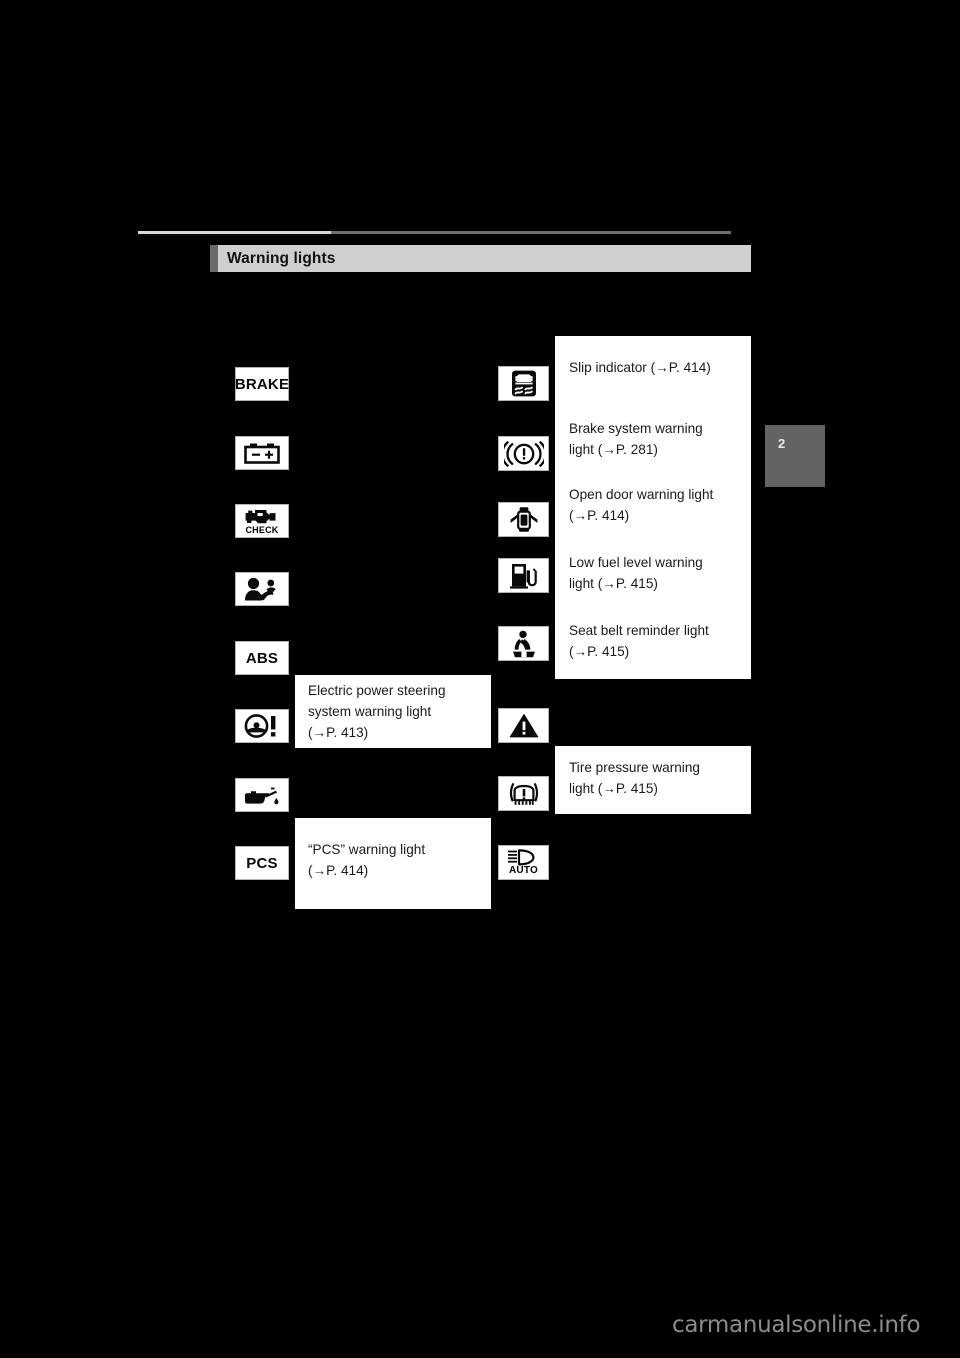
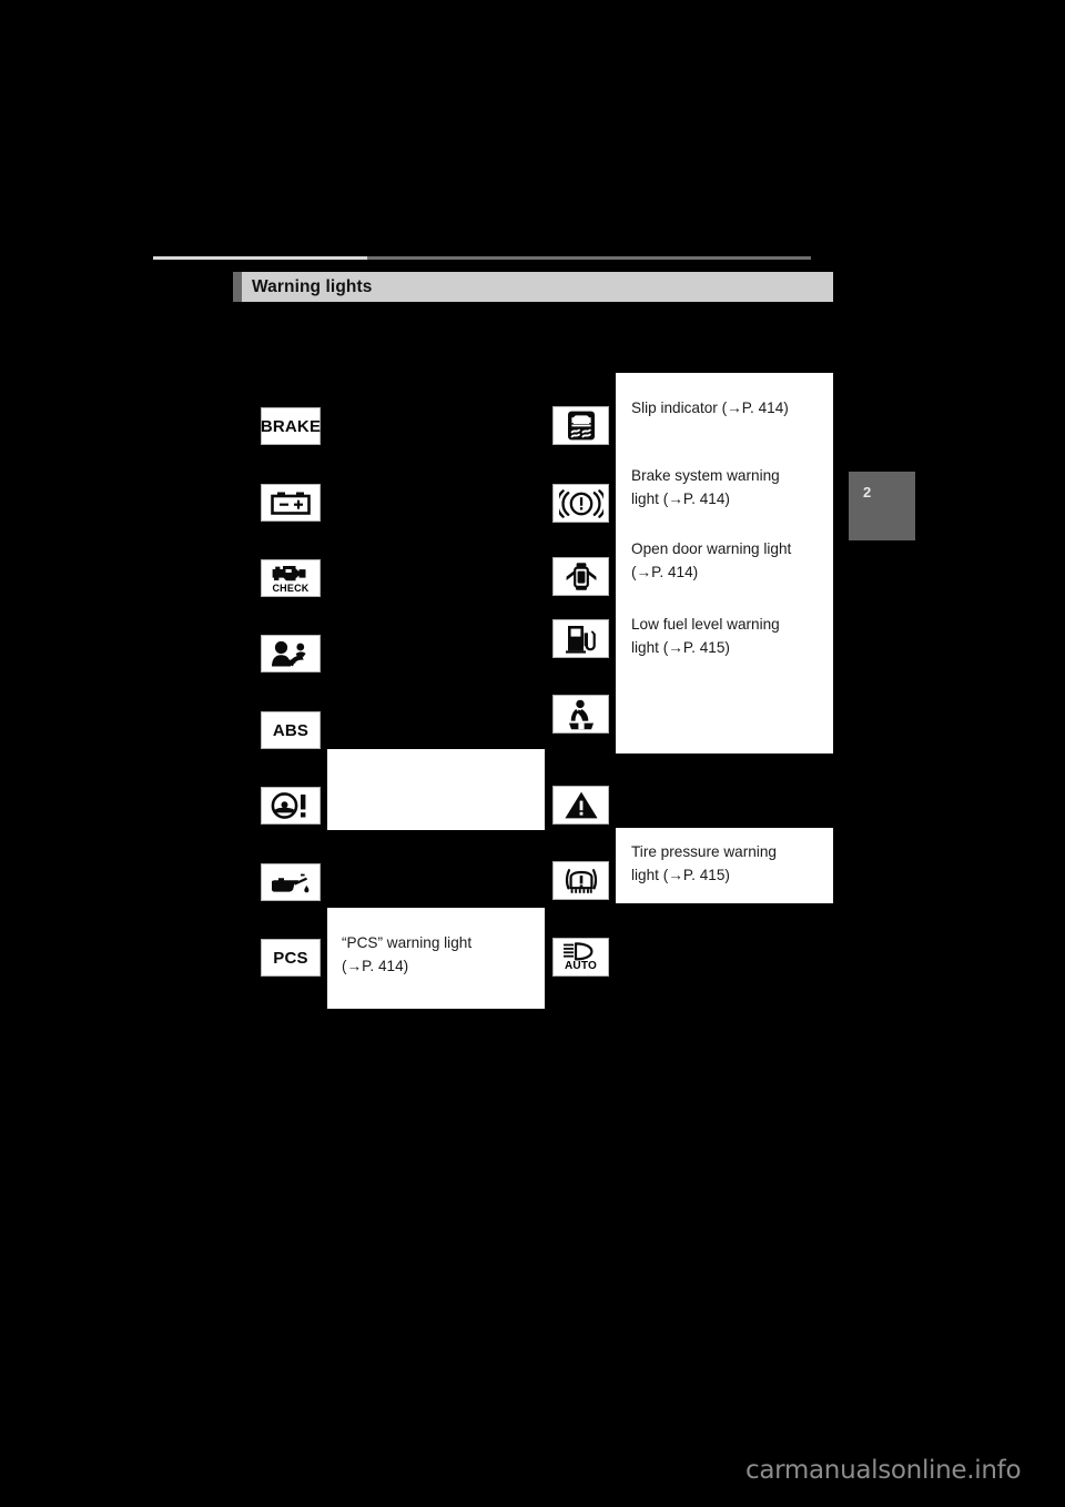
  Warning lights
  2
  Slip indicator (→P. 414)
  Brake system warning
- light (→P. 281)
+ light (→P. 414)
  Open door warning light
  (→P. 414)
  Low fuel level warning
  light (→P. 415)
- Seat belt reminder light
- (→P. 415)
- Electric power steering
- system warning light
- (→P. 413)
  Tire pressure warning
  light (→P. 415)
  “PCS” warning light
  (→P. 414)
  BRAKE
  CHECK
  ABS
  PCS
  AUTO
  carmanualsonline.info
